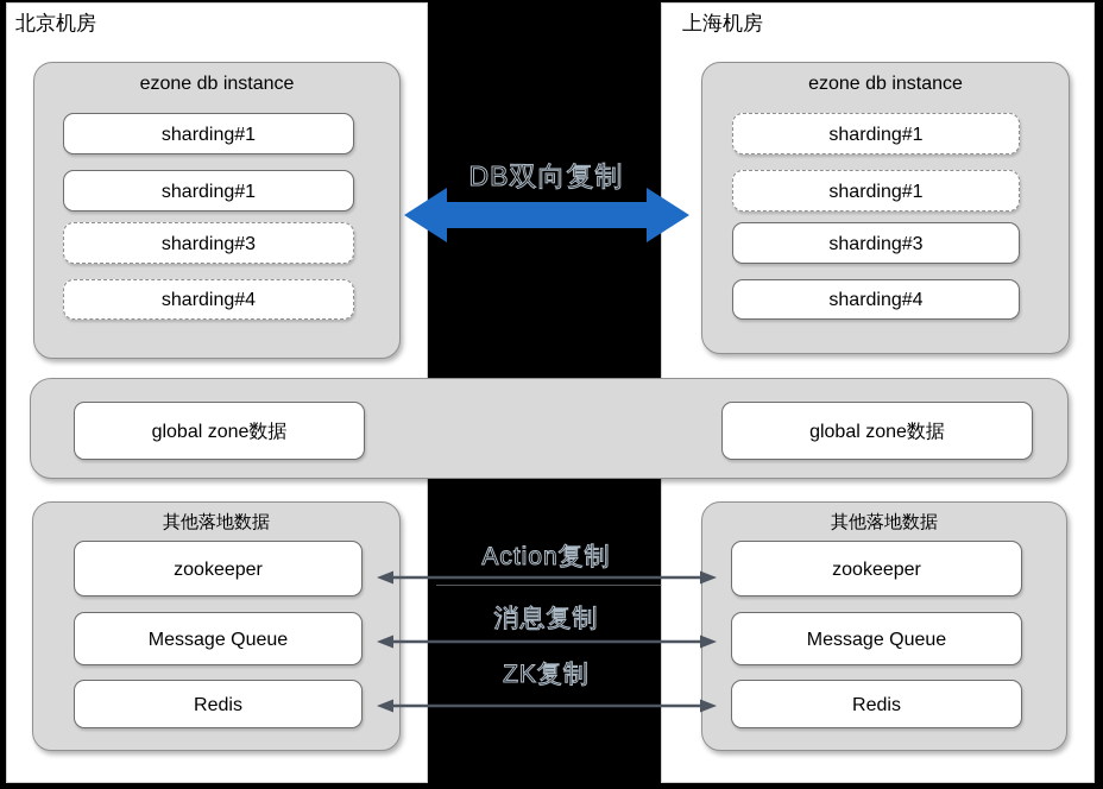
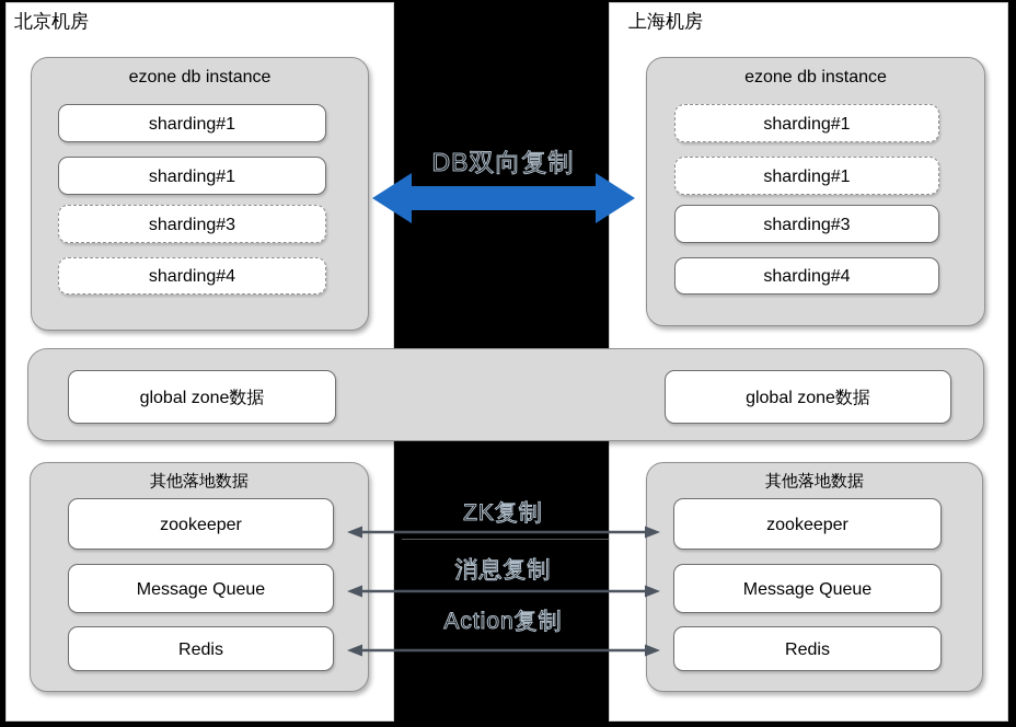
  北京机房
  上海机房
  ezone db instance
  sharding#1
  sharding#1
  sharding#3
  sharding#4
  ezone db instance
  sharding#1
  sharding#1
  sharding#3
  sharding#4
  DB双向复制
  global zone数据
  global zone数据
  其他落地数据
  zookeeper
  Message Queue
  Redis
  其他落地数据
  zookeeper
  Message Queue
  Redis
- Action复制
+ ZK复制
  消息复制
- ZK复制
+ Action复制
